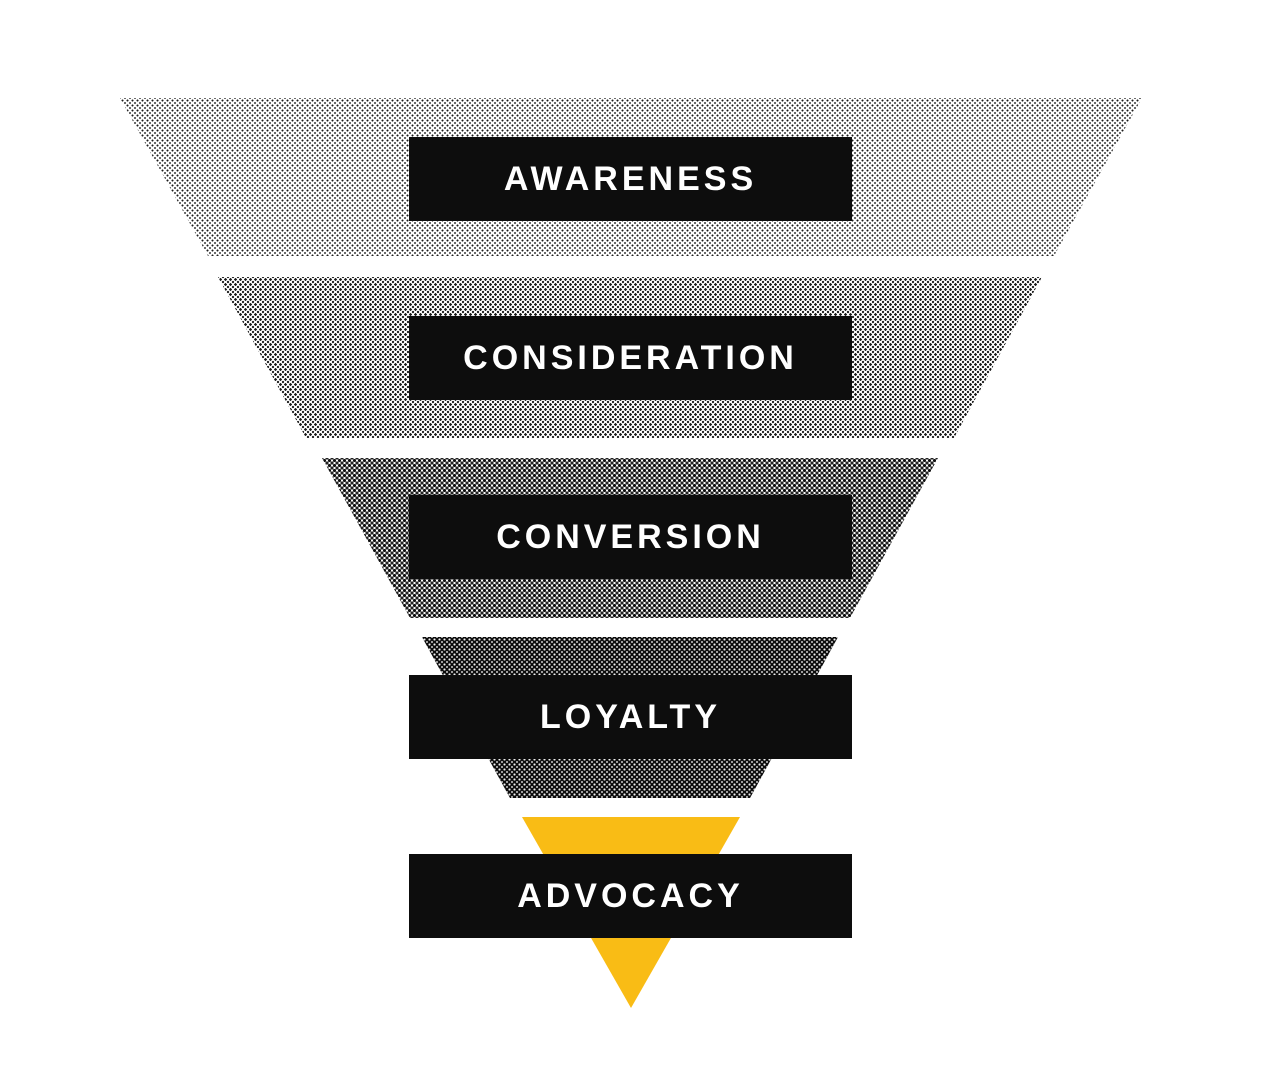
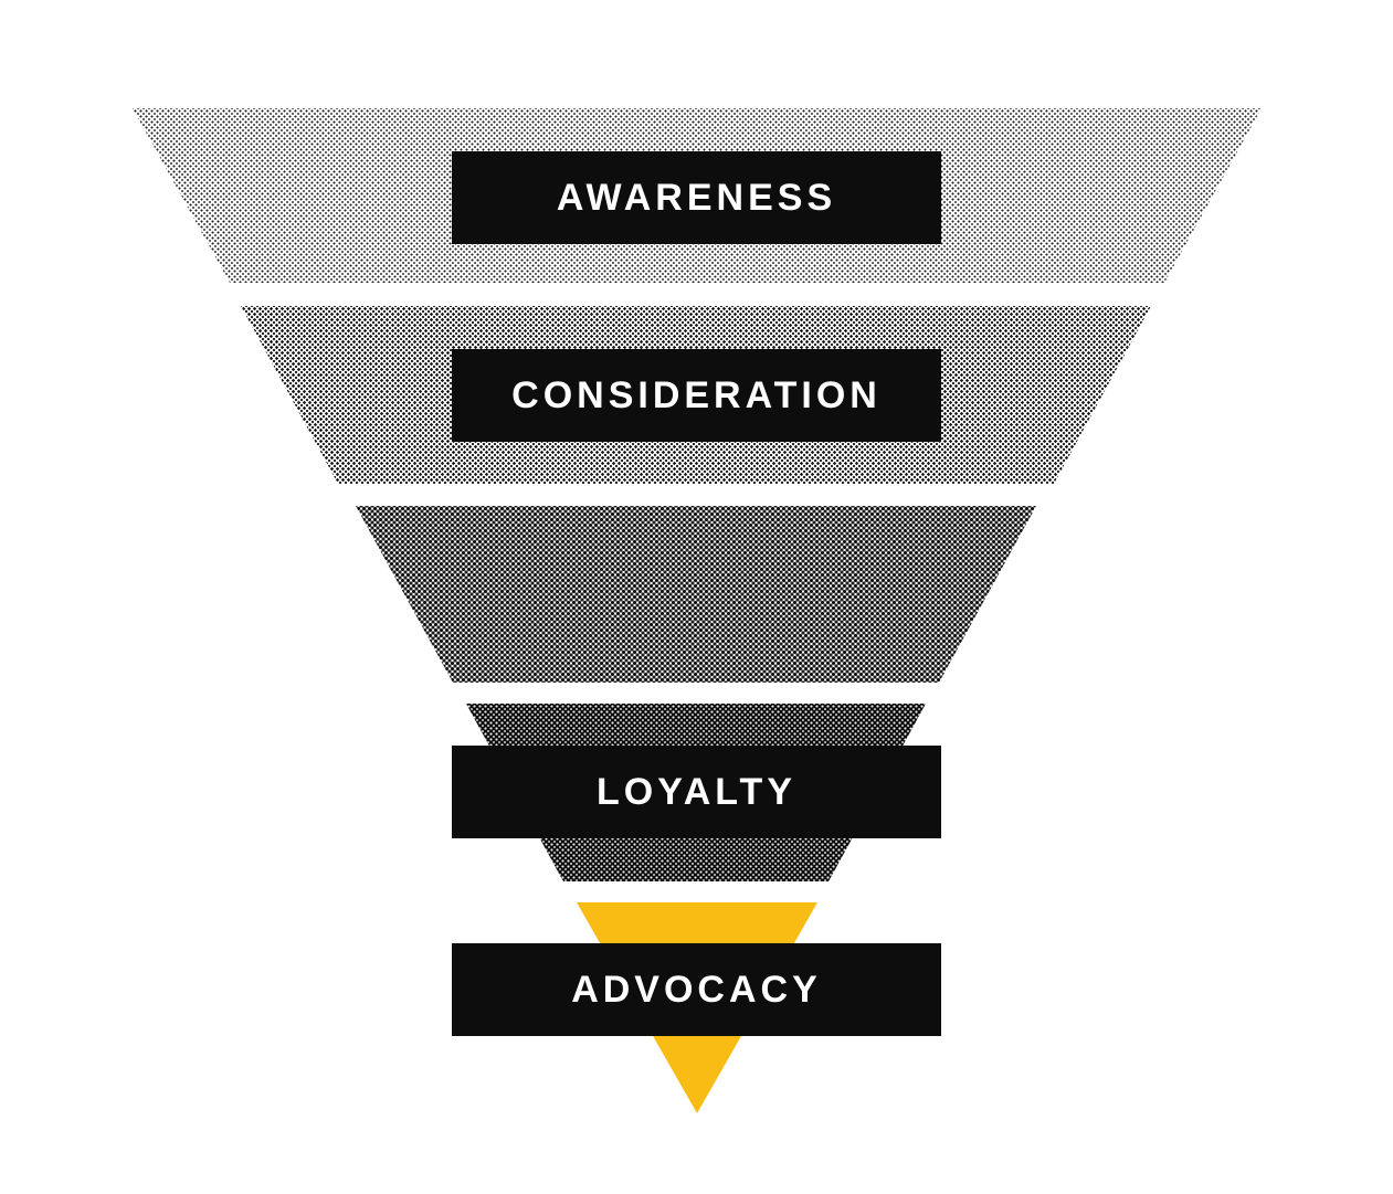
  AWARENESS
  CONSIDERATION
- CONVERSION
  LOYALTY
  ADVOCACY
